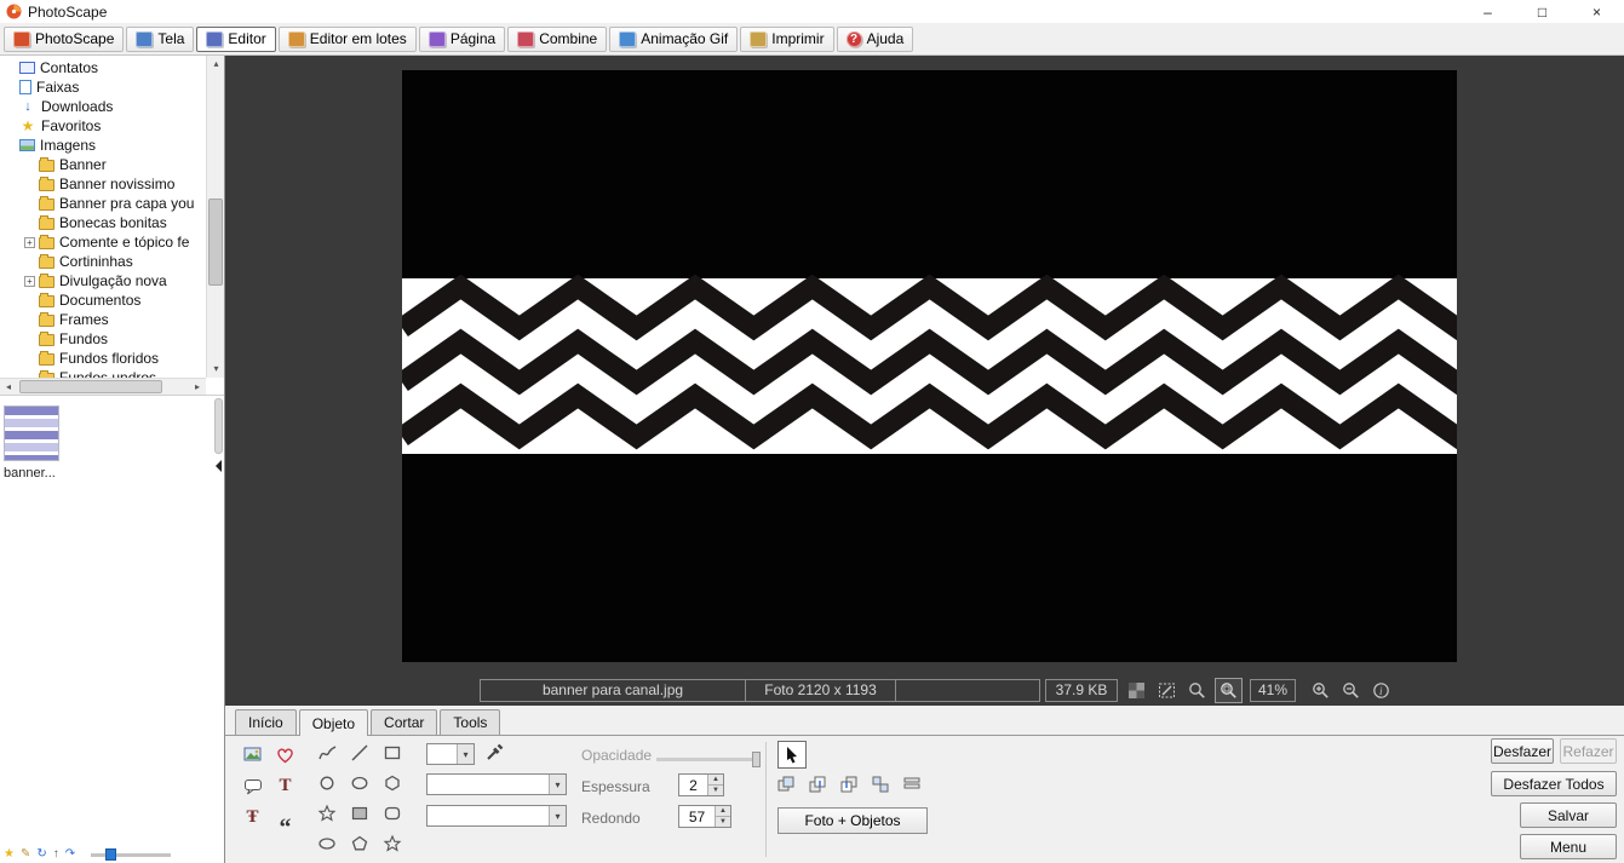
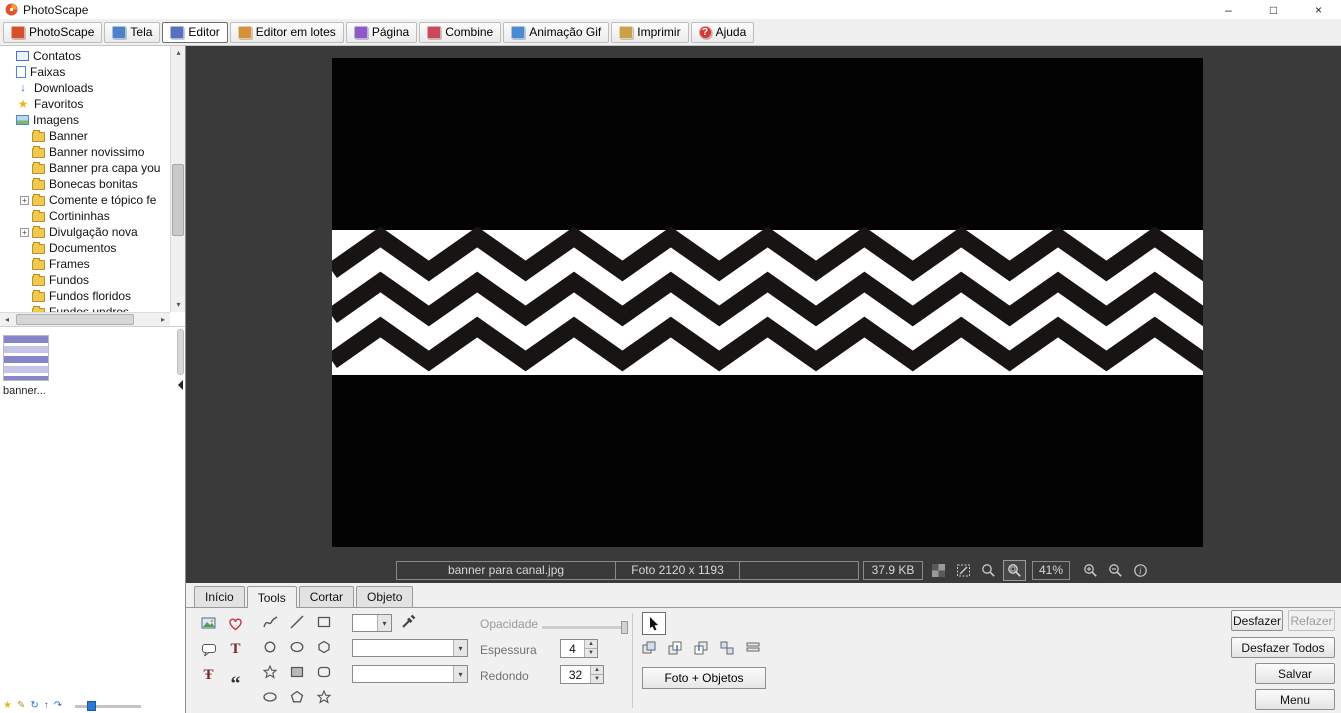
  PhotoScape
  –
  □
  ×
  PhotoScape
  Tela
  Editor
  Editor em lotes
  Página
  Combine
  Animação Gif
  Imprimir
  ?
  Ajuda
  Contatos
  Faixas
  ↓
  Downloads
  ★
  Favoritos
  Imagens
  Banner
  Banner novissimo
  Banner pra capa you
  Bonecas bonitas
  Comente e tópico fe
  Cortininhas
  Divulgação nova
  Documentos
  Frames
  Fundos
  Fundos floridos
  ▴
  ▾
  ◂
  ▸
  banner...
  ★
  ✎
  ↻
  ↑
  ↷
  banner para canal.jpg
  Foto 2120 x 1193
  37.9 KB
  41%
  i
  Início
- Objeto
+ Tools
  Cortar
- Tools
+ Objeto
  T
  Ŧ
  “
  ▾
  ▾
  ▾
  Opacidade
  Espessura
- 2
+ 4
  Redondo
- 57
+ 32
  Foto + Objetos
  Desfazer
  Refazer
  Desfazer Todos
  Salvar
  Menu
